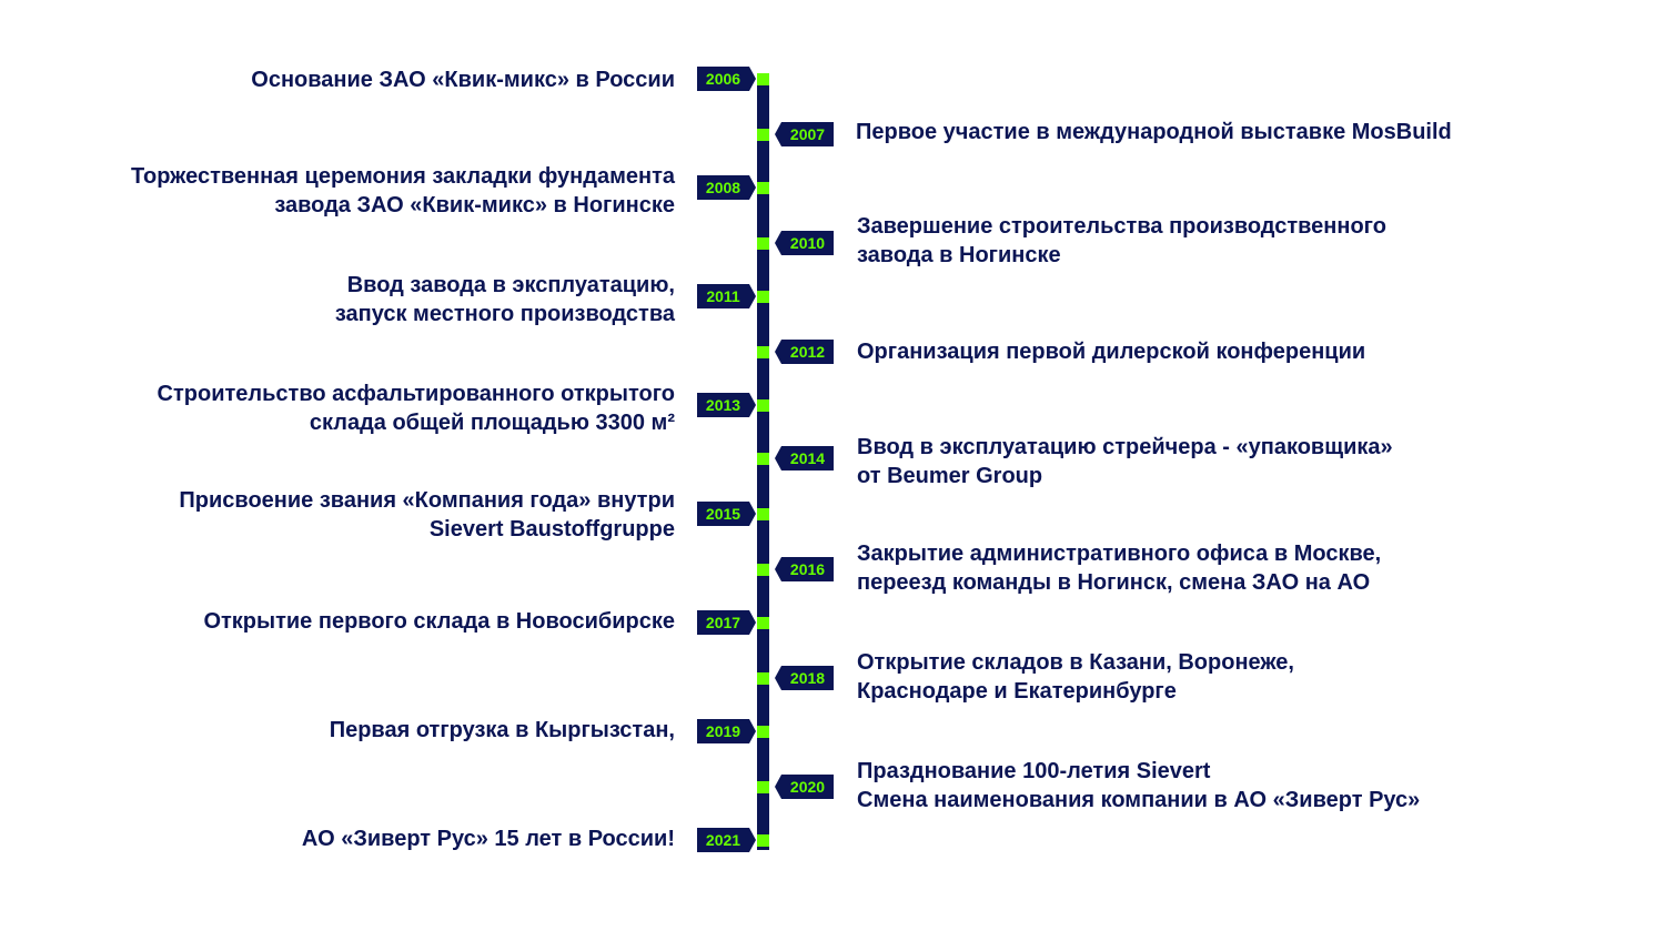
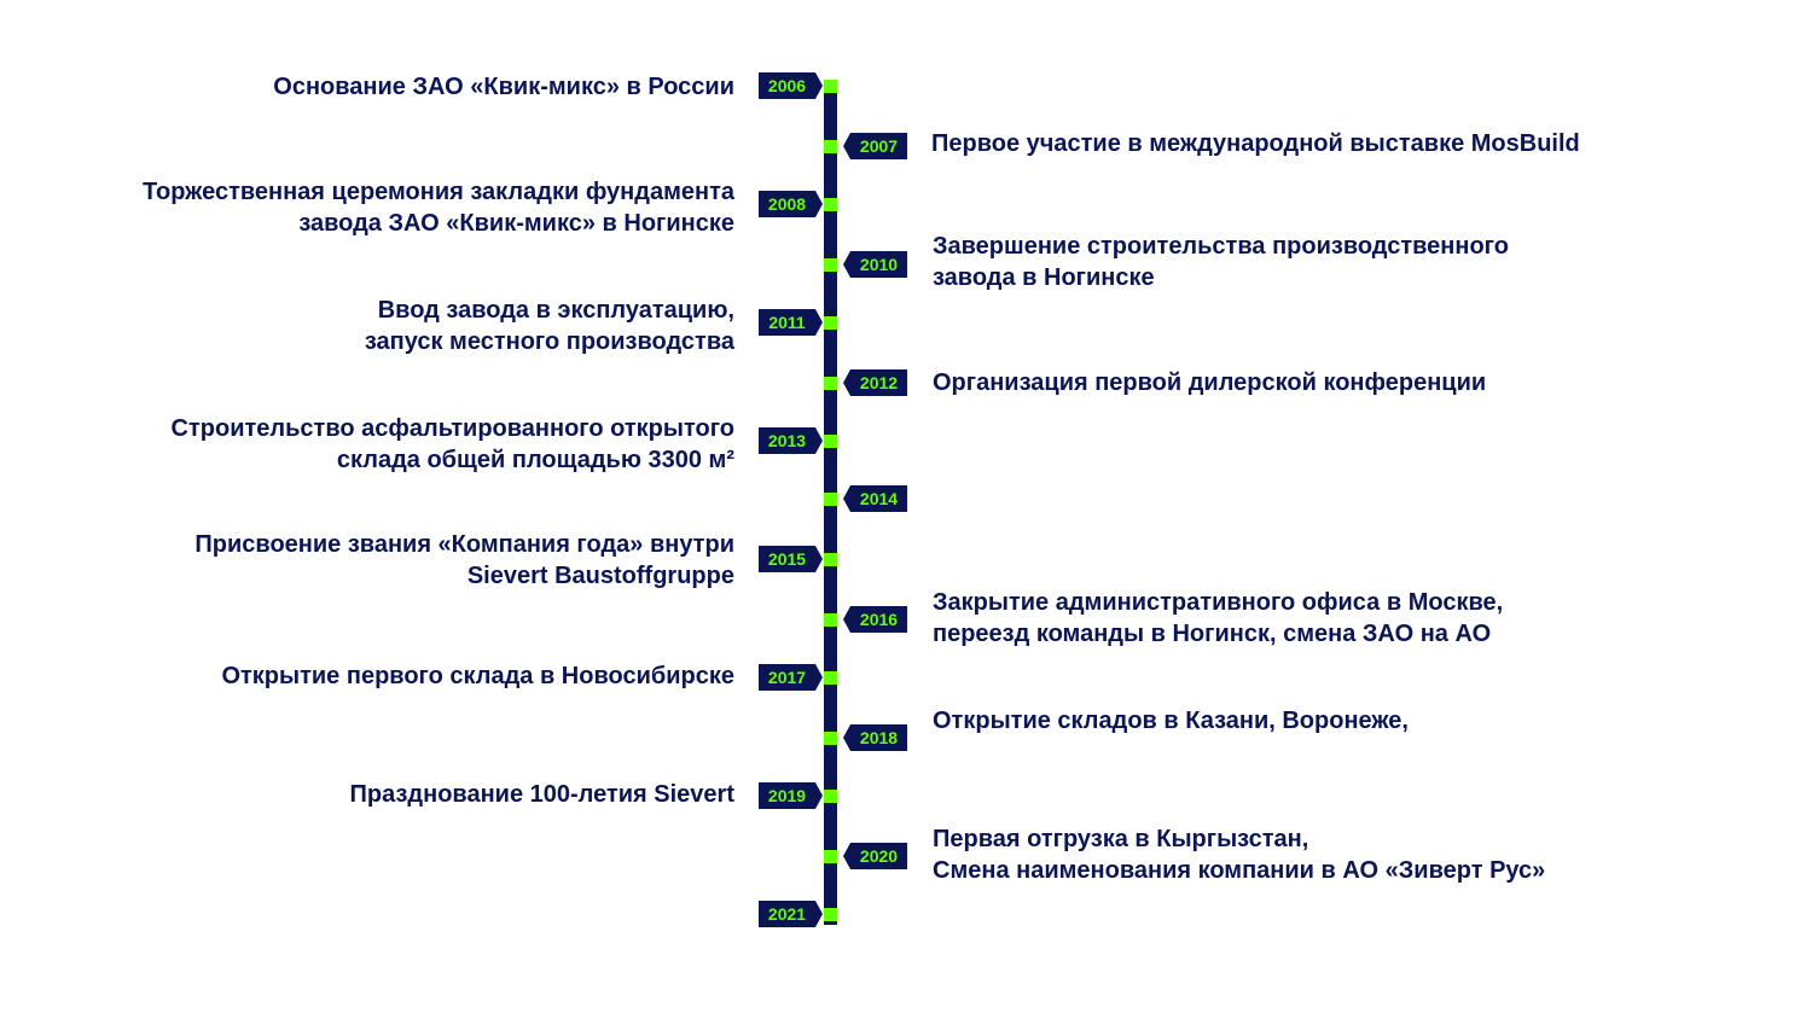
  2006
  Основание ЗАО «Квик-микс» в России
  2007
  Первое участие в международной выставке MosBuild
  2008
  Торжественная церемония закладки фундамента
  завода ЗАО «Квик-микс» в Ногинске
  2010
  Завершение строительства производственного
  завода в Ногинске
  2011
  Ввод завода в эксплуатацию,
  запуск местного производства
  2012
  Организация первой дилерской конференции
  2013
  Строительство асфальтированного открытого
  склада общей площадью 3300 м²
  2014
- Ввод в эксплуатацию стрейчера - «упаковщика»
- от Beumer Group
  2015
  Присвоение звания «Компания года» внутри
  Sievert Baustoffgruppe
  2016
  Закрытие административного офиса в Москве,
  переезд команды в Ногинск, смена ЗАО на АО
  2017
  Открытие первого склада в Новосибирске
  2018
  Открытие складов в Казани, Воронеже,
- Краснодаре и Екатеринбурге
  2019
- Первая отгрузка в Кыргызстан,
+ Празднование 100-летия Sievert
  2020
- Празднование 100-летия Sievert
+ Первая отгрузка в Кыргызстан,
  Смена наименования компании в АО «Зиверт Рус»
  2021
- АО «Зиверт Рус» 15 лет в России!
